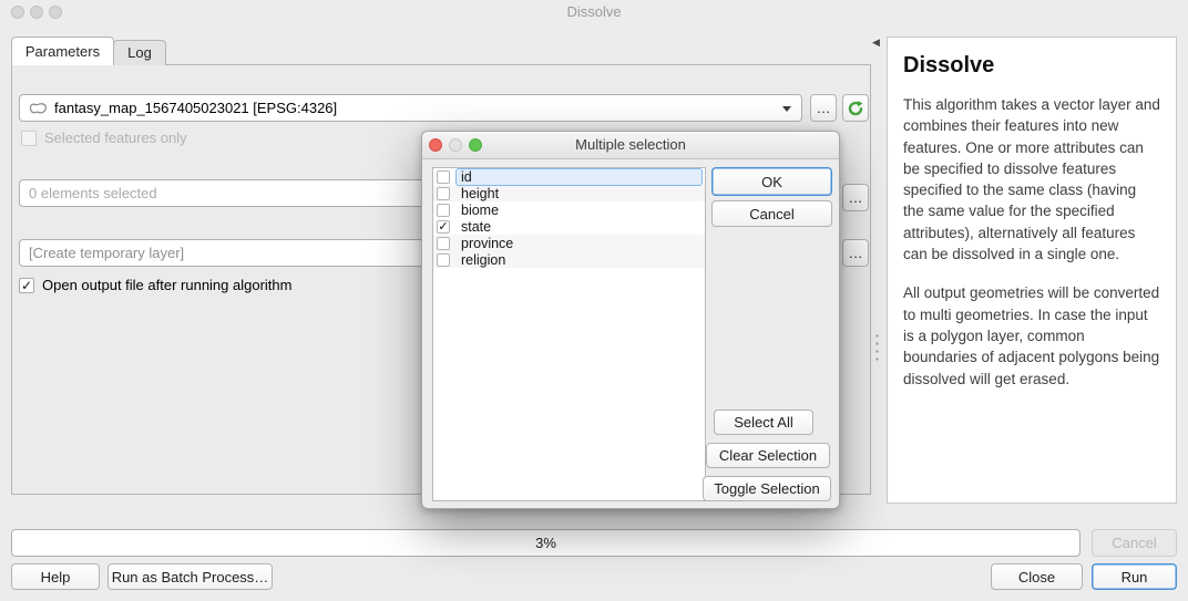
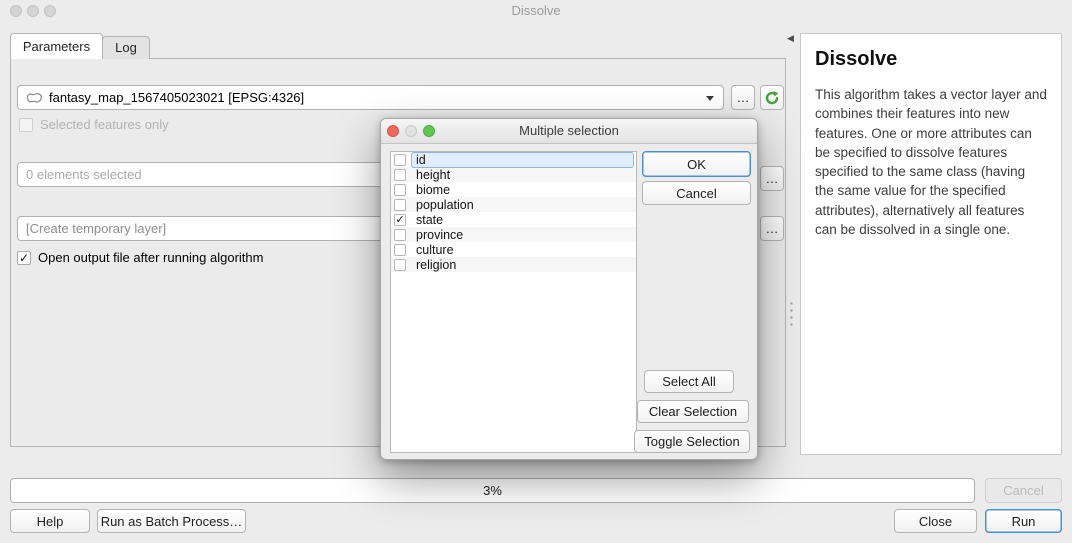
  Dissolve
  Parameters
  Log
  fantasy_map_1567405023021 [EPSG:4326]
  …
  Selected features only
  0 elements selected
  …
  [Create temporary layer]
  …
  ✓
  Open output file after running algorithm
  ◀
  Dissolve
  This algorithm takes a vector layer and combines their features into new features. One or more attributes can be specified to dissolve features specified to the same class (having the same value for the specified attributes), alternatively all features can be dissolved in a single one.
- All output geometries will be converted to multi geometries. In case the input is a polygon layer, common boundaries of adjacent polygons being dissolved will get erased.
  3%
  Cancel
  Help
  Run as Batch Process…
  Close
  Run
  Multiple selection
  id
  height
  biome
+ population
  ✓
  state
  province
+ culture
  religion
  OK
  Cancel
  Select All
  Clear Selection
  Toggle Selection
